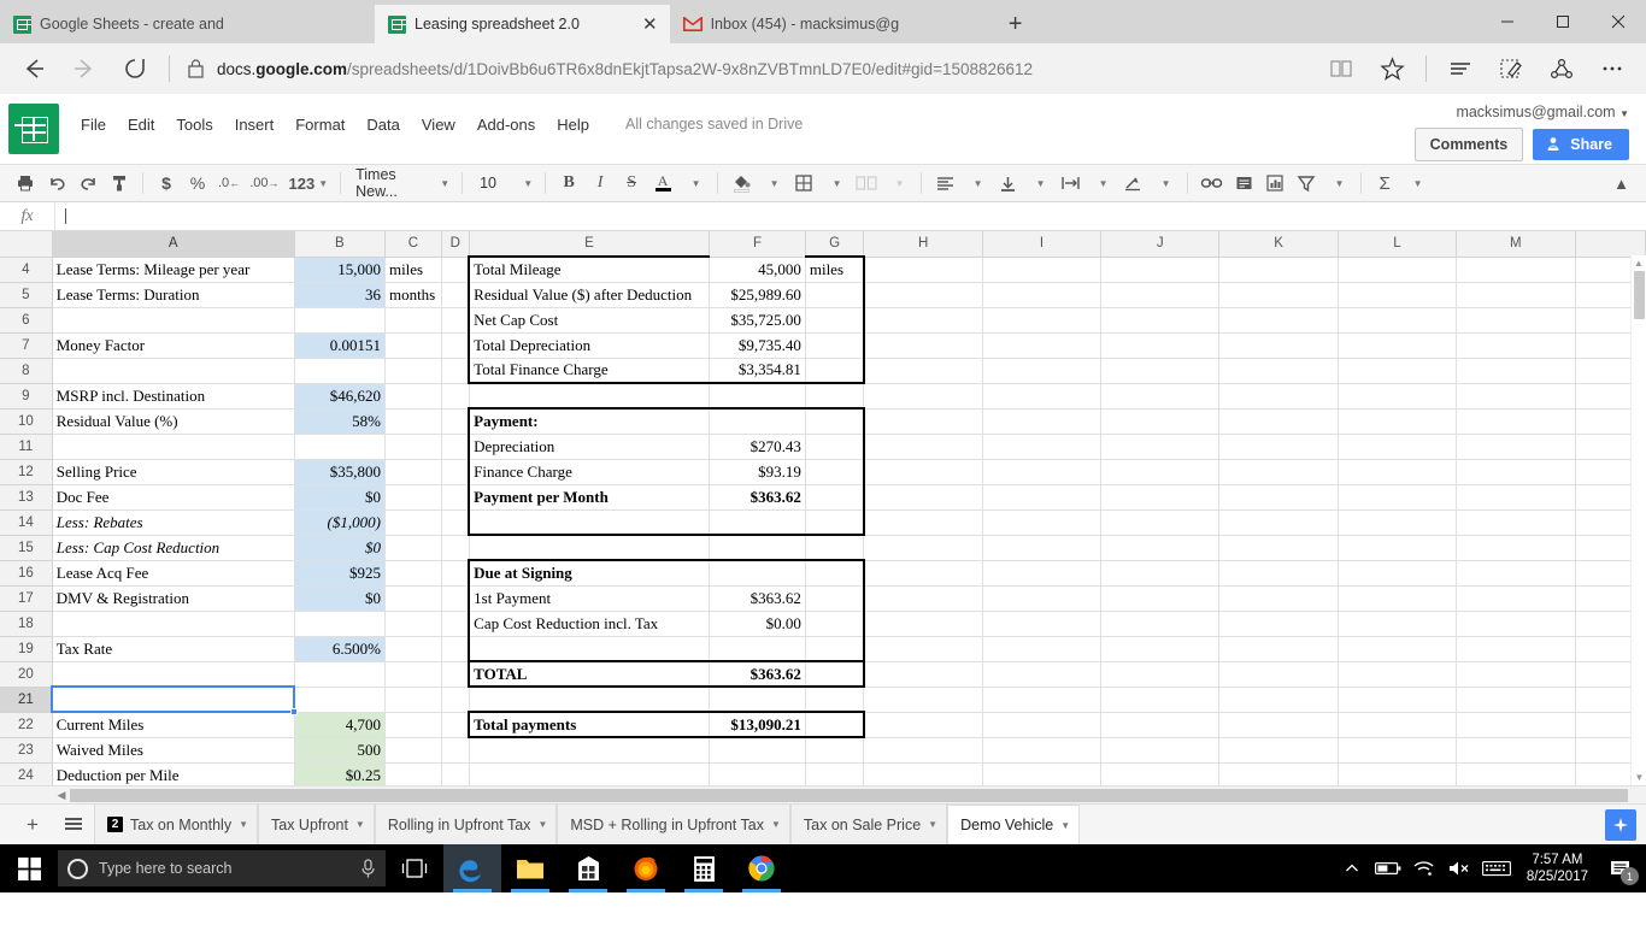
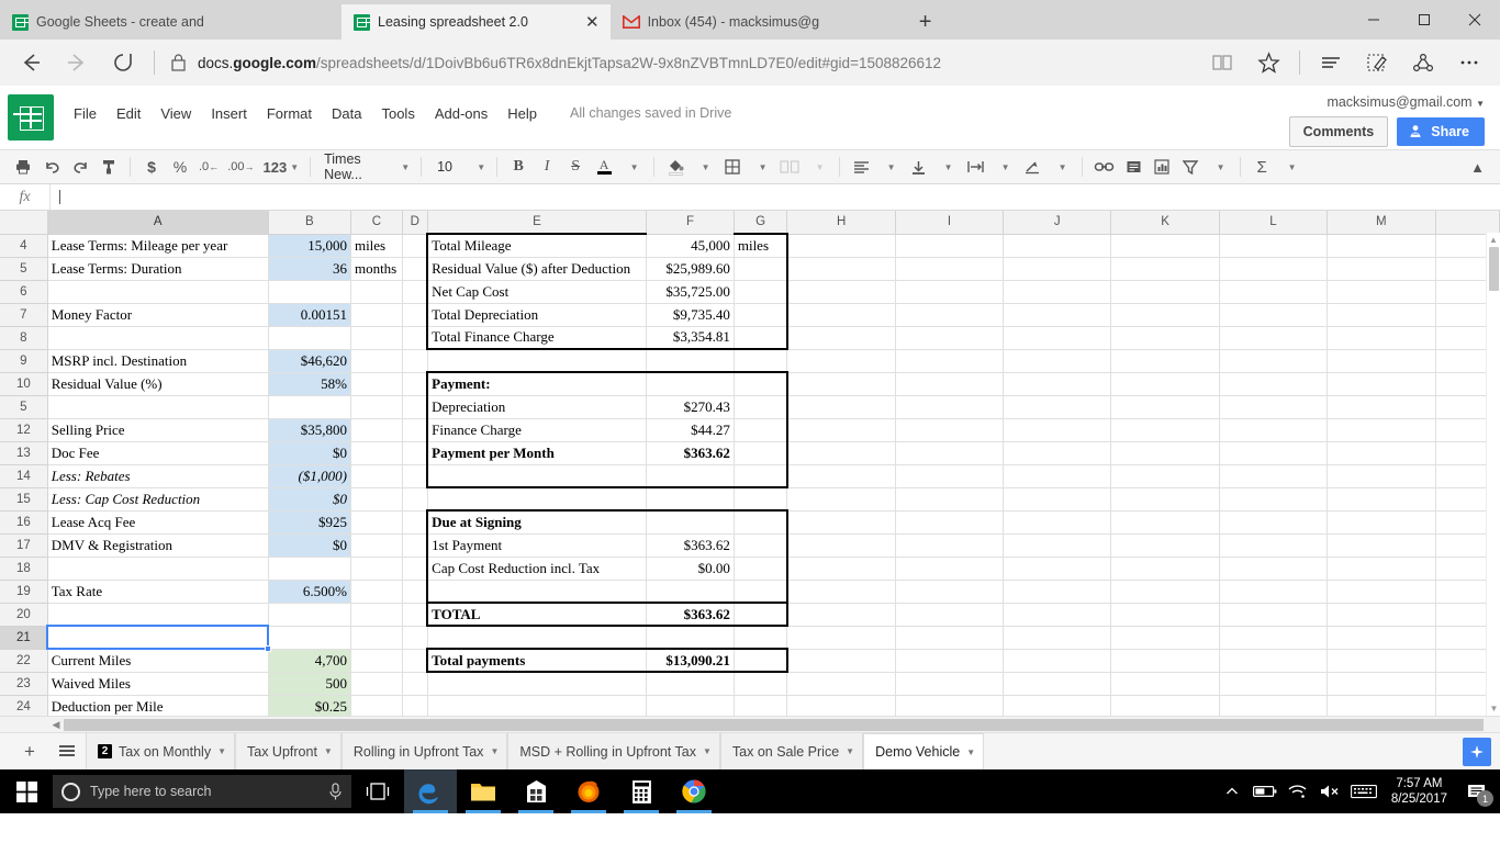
  Google Sheets - create and
  Leasing spreadsheet 2.0
  ✕
  Inbox (454) - macksimus@g
  +
  docs.google.com/spreadsheets/d/1DoivBb6u6TR6x8dnEkjtTapsa2W-9x8nZVBTmnLD7E0/edit#gid=1508826612
  File
  Edit
- Tools
+ View
  Insert
  Format
  Data
- View
+ Tools
  Add-ons
  Help
  All changes saved in Drive
  macksimus@gmail.com ▼
  Comments
  Share
  $
  %
  .0
  ←
  .00
  →
  123
  ▼
  Times New...
  ▼
  10
  ▼
  B
  I
  S
  A
  ▼
  ▼
  ▼
  ▼
  ▼
  ▼
  ▼
  ▼
  ▼
  Σ
  ▼
  ▲
  fx
  	A	B	C	D	E	F	G	H	I	J	K	L	M
  4	Lease Terms: Mileage per year	15,000	miles		Total Mileage	45,000	miles
  5	Lease Terms: Duration	36	months		Residual Value ($) after Deduction	$25,989.60
  6					Net Cap Cost	$35,725.00
  7	Money Factor	0.00151			Total Depreciation	$9,735.40
  8					Total Finance Charge	$3,354.81
  9	MSRP incl. Destination	$46,620
  10	Residual Value (%)	58%			Payment:
- 11					Depreciation	$270.43
+ 5					Depreciation	$270.43
- 12	Selling Price	$35,800			Finance Charge	$93.19
+ 12	Selling Price	$35,800			Finance Charge	$44.27
  13	Doc Fee	$0			Payment per Month	$363.62
  14	Less: Rebates	($1,000)
  15	Less: Cap Cost Reduction	$0
  16	Lease Acq Fee	$925			Due at Signing
  17	DMV & Registration	$0			1st Payment	$363.62
  18					Cap Cost Reduction incl. Tax	$0.00
  19	Tax Rate	6.500%
  20					TOTAL	$363.62
  21
  22	Current Miles	4,700			Total payments	$13,090.21
  23	Waived Miles	500
  24	Deduction per Mile	$0.25
  ▲
  ▼
  ◀
  +
  2
  Tax on Monthly
  ▼
  Tax Upfront
  ▼
  Rolling in Upfront Tax
  ▼
  MSD + Rolling in Upfront Tax
  ▼
  Tax on Sale Price
  ▼
  Demo Vehicle
  ▼
  Type here to search
  7:57 AM
  8/25/2017
  1
